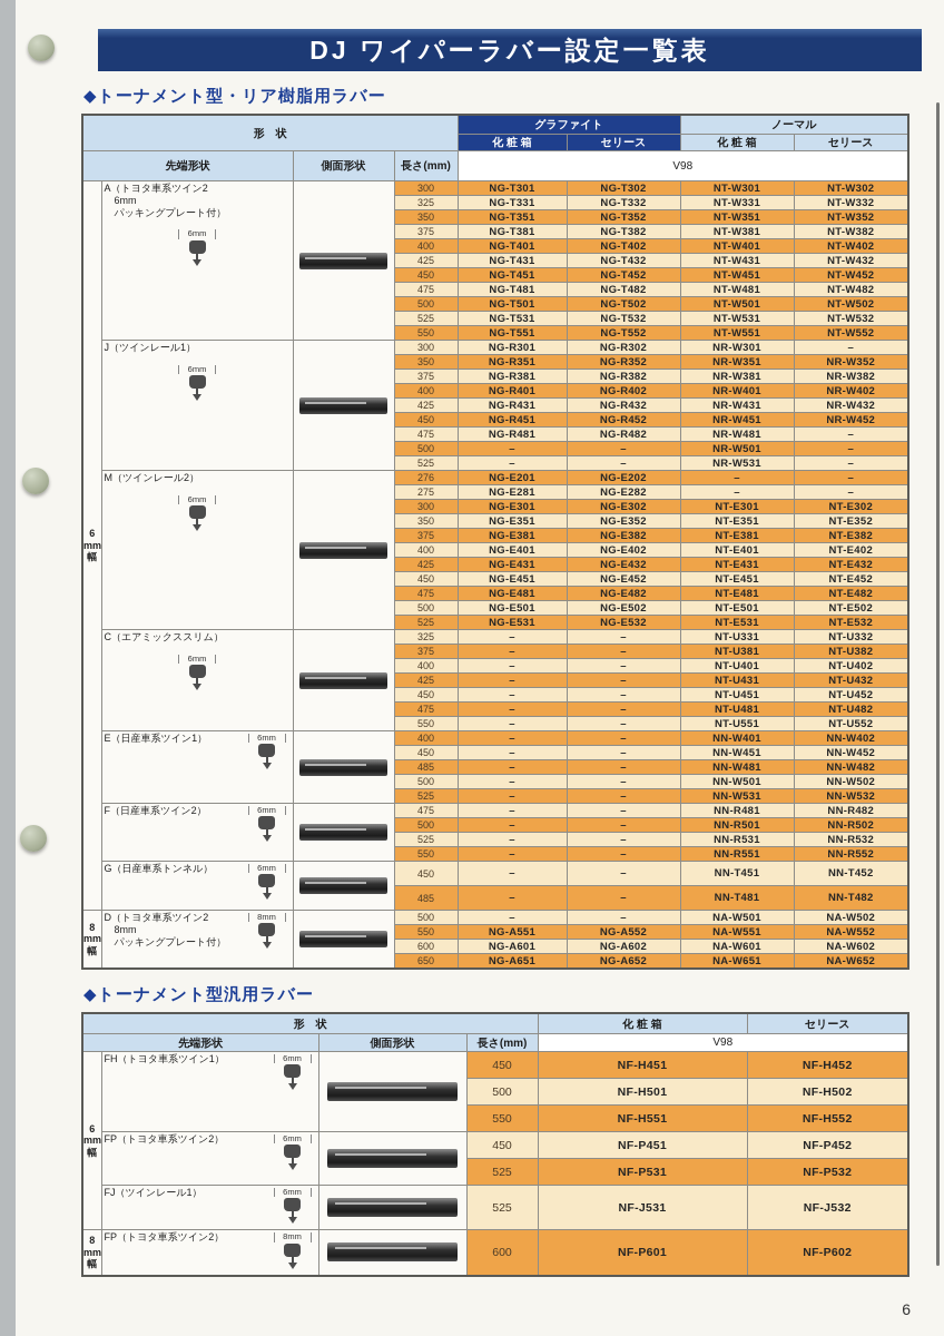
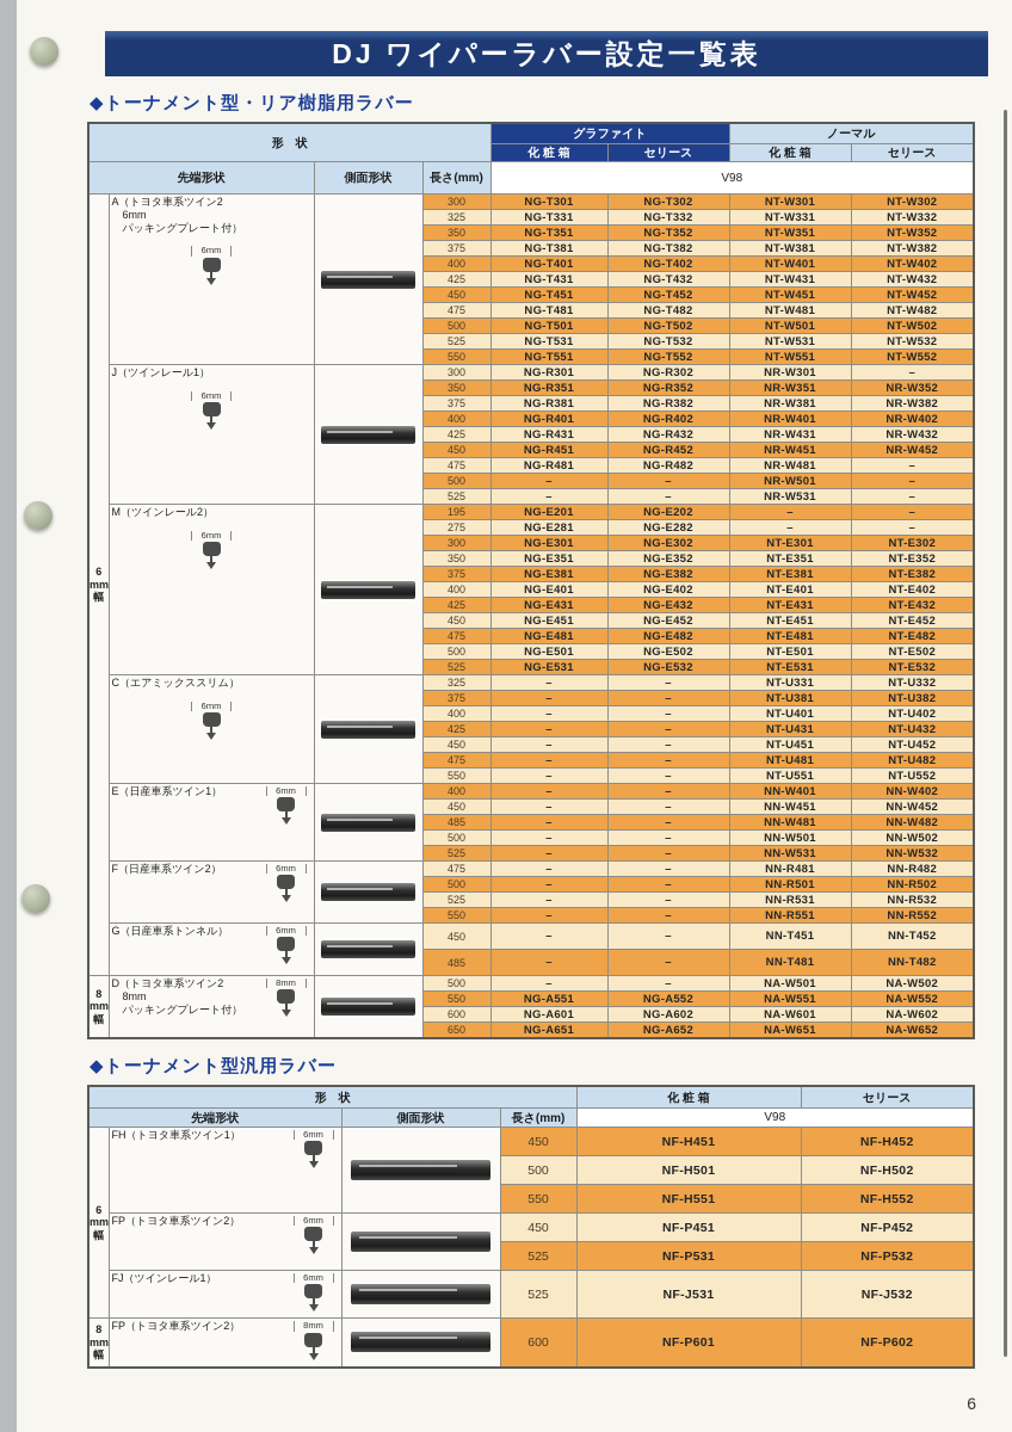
  DJ ワイパーラバー設定一覧表
  ◆トーナメント型・リア樹脂用ラバー
  形 状	グラファイト	ノーマル
  化 粧 箱	セリース	化 粧 箱	セリース
  先端形状	側面形状	長さ(mm)	V98
  6mm幅	A（トヨタ車系ツイン2 6mm パッキングプレート付）6mm		300	NG-T301	NG-T302	NT-W301	NT-W302
  325	NG-T331	NG-T332	NT-W331	NT-W332
  350	NG-T351	NG-T352	NT-W351	NT-W352
  375	NG-T381	NG-T382	NT-W381	NT-W382
  400	NG-T401	NG-T402	NT-W401	NT-W402
  425	NG-T431	NG-T432	NT-W431	NT-W432
  450	NG-T451	NG-T452	NT-W451	NT-W452
  475	NG-T481	NG-T482	NT-W481	NT-W482
  500	NG-T501	NG-T502	NT-W501	NT-W502
  525	NG-T531	NG-T532	NT-W531	NT-W532
  550	NG-T551	NG-T552	NT-W551	NT-W552
  J（ツインレール1）6mm		300	NG-R301	NG-R302	NR-W301	–
  350	NG-R351	NG-R352	NR-W351	NR-W352
  375	NG-R381	NG-R382	NR-W381	NR-W382
  400	NG-R401	NG-R402	NR-W401	NR-W402
  425	NG-R431	NG-R432	NR-W431	NR-W432
  450	NG-R451	NG-R452	NR-W451	NR-W452
  475	NG-R481	NG-R482	NR-W481	–
  500	–	–	NR-W501	–
  525	–	–	NR-W531	–
- M（ツインレール2）6mm		276	NG-E201	NG-E202	–	–
+ M（ツインレール2）6mm		195	NG-E201	NG-E202	–	–
  275	NG-E281	NG-E282	–	–
  300	NG-E301	NG-E302	NT-E301	NT-E302
  350	NG-E351	NG-E352	NT-E351	NT-E352
  375	NG-E381	NG-E382	NT-E381	NT-E382
  400	NG-E401	NG-E402	NT-E401	NT-E402
  425	NG-E431	NG-E432	NT-E431	NT-E432
  450	NG-E451	NG-E452	NT-E451	NT-E452
  475	NG-E481	NG-E482	NT-E481	NT-E482
  500	NG-E501	NG-E502	NT-E501	NT-E502
  525	NG-E531	NG-E532	NT-E531	NT-E532
  C（エアミックススリム）6mm		325	–	–	NT-U331	NT-U332
  375	–	–	NT-U381	NT-U382
  400	–	–	NT-U401	NT-U402
  425	–	–	NT-U431	NT-U432
  450	–	–	NT-U451	NT-U452
  475	–	–	NT-U481	NT-U482
  550	–	–	NT-U551	NT-U552
  E（日産車系ツイン1） 6mm		400	–	–	NN-W401	NN-W402
  450	–	–	NN-W451	NN-W452
  485	–	–	NN-W481	NN-W482
  500	–	–	NN-W501	NN-W502
  525	–	–	NN-W531	NN-W532
  F（日産車系ツイン2） 6mm		475	–	–	NN-R481	NN-R482
  500	–	–	NN-R501	NN-R502
  525	–	–	NN-R531	NN-R532
  550	–	–	NN-R551	NN-R552
  G（日産車系トンネル） 6mm		450	–	–	NN-T451	NN-T452
  485	–	–	NN-T481	NN-T482
  8mm幅	D（トヨタ車系ツイン2 8mm パッキングプレート付）8mm		500	–	–	NA-W501	NA-W502
  550	NG-A551	NG-A552	NA-W551	NA-W552
  600	NG-A601	NG-A602	NA-W601	NA-W602
  650	NG-A651	NG-A652	NA-W651	NA-W652
  ◆トーナメント型汎用ラバー
  形 状	化 粧 箱	セリース
  先端形状	側面形状	長さ(mm)	V98
  6mm幅	FH（トヨタ車系ツイン1） 6mm		450	NF-H451	NF-H452
  500	NF-H501	NF-H502
  550	NF-H551	NF-H552
  FP（トヨタ車系ツイン2） 6mm		450	NF-P451	NF-P452
  525	NF-P531	NF-P532
  FJ（ツインレール1） 6mm		525	NF-J531	NF-J532
  8mm幅	FP（トヨタ車系ツイン2） 8mm		600	NF-P601	NF-P602
  6
